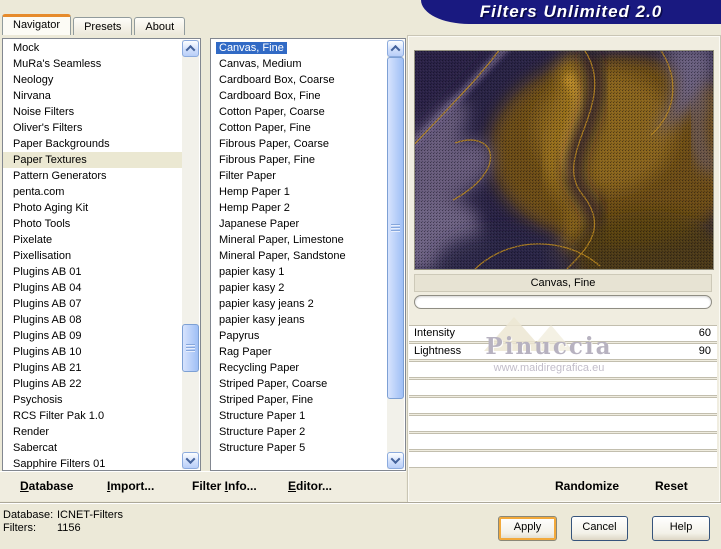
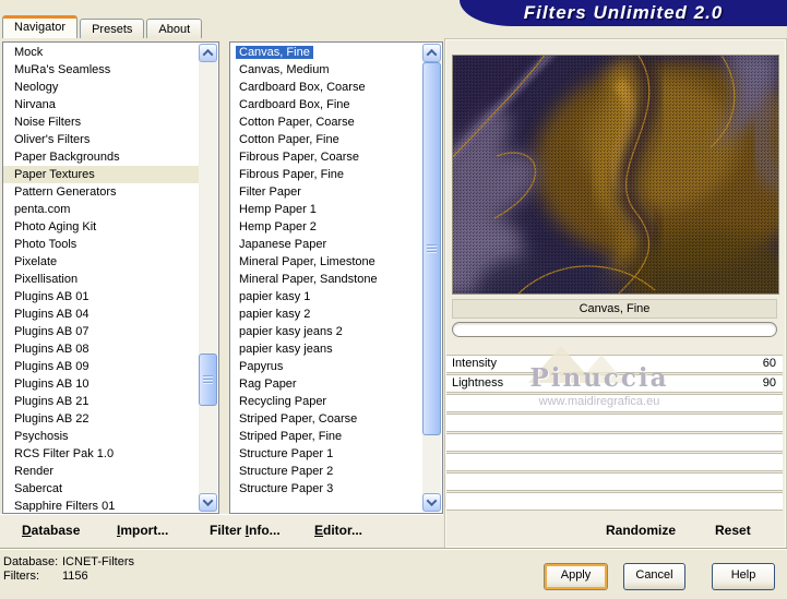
  Filters Unlimited 2.0
  Navigator
  Presets
  About
  Mock
  MuRa's Seamless
  Neology
  Nirvana
  Noise Filters
  Oliver's Filters
  Paper Backgrounds
  Paper Textures
  Pattern Generators
  penta.com
  Photo Aging Kit
  Photo Tools
  Pixelate
  Pixellisation
  Plugins AB 01
  Plugins AB 04
  Plugins AB 07
  Plugins AB 08
  Plugins AB 09
  Plugins AB 10
  Plugins AB 21
  Plugins AB 22
  Psychosis
  RCS Filter Pak 1.0
  Render
  Sabercat
  Sapphire Filters 01
  Canvas, Fine
  Canvas, Medium
  Cardboard Box, Coarse
  Cardboard Box, Fine
  Cotton Paper, Coarse
  Cotton Paper, Fine
  Fibrous Paper, Coarse
  Fibrous Paper, Fine
  Filter Paper
  Hemp Paper 1
  Hemp Paper 2
  Japanese Paper
  Mineral Paper, Limestone
  Mineral Paper, Sandstone
  papier kasy 1
  papier kasy 2
  papier kasy jeans 2
  papier kasy jeans
  Papyrus
  Rag Paper
  Recycling Paper
  Striped Paper, Coarse
  Striped Paper, Fine
  Structure Paper 1
  Structure Paper 2
- Structure Paper 5
+ Structure Paper 3
  Canvas, Fine
  Intensity
  60
  Lightness
  90
  Pinuccia
  www.maidiregrafica.eu
  Randomize
  Reset
  Database
  Import...
  Filter Info...
  Editor...
  Database:
  ICNET-Filters
  Filters:
  1156
  Apply
  Cancel
  Help
